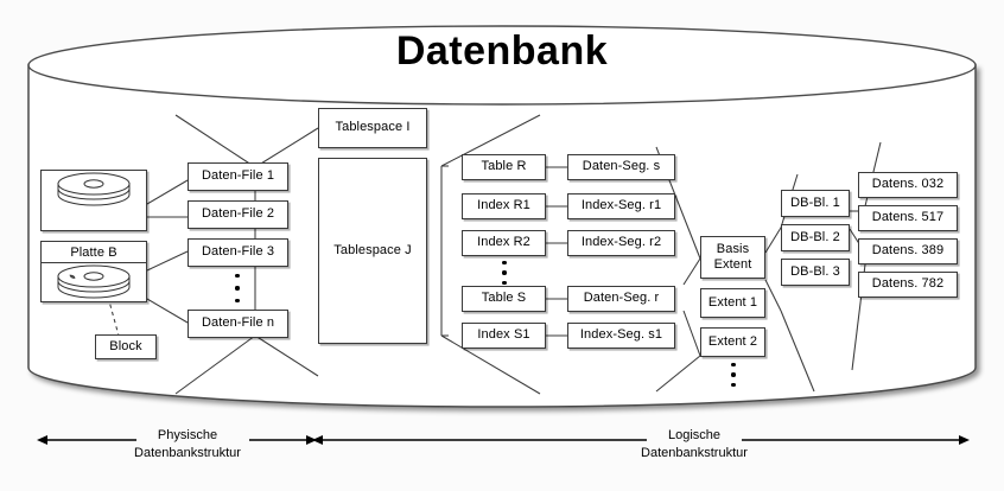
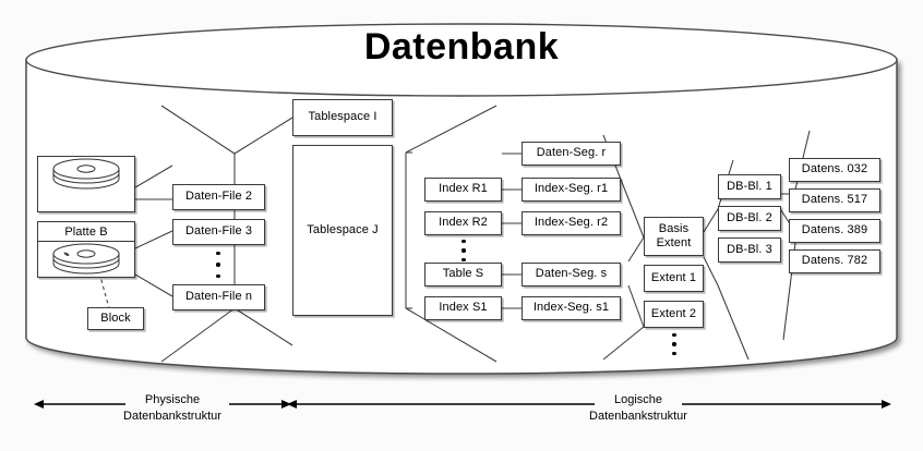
  Datenbank
  Platte B
  Block
- Daten-File 1
  Daten-File 2
  Daten-File 3
  Daten-File n
  Tablespace I
  Tablespace J
- Table R
  Index R1
  Index R2
  Table S
  Index S1
- Daten-Seg. s
+ Daten-Seg. r
  Index-Seg. r1
  Index-Seg. r2
- Daten-Seg. r
+ Daten-Seg. s
  Index-Seg. s1
  Basis
  Extent
  Extent 1
  Extent 2
  DB-Bl. 1
  DB-Bl. 2
  DB-Bl. 3
  Datens. 032
  Datens. 517
  Datens. 389
  Datens. 782
  Physische
  Datenbankstruktur
  Logische
  Datenbankstruktur
